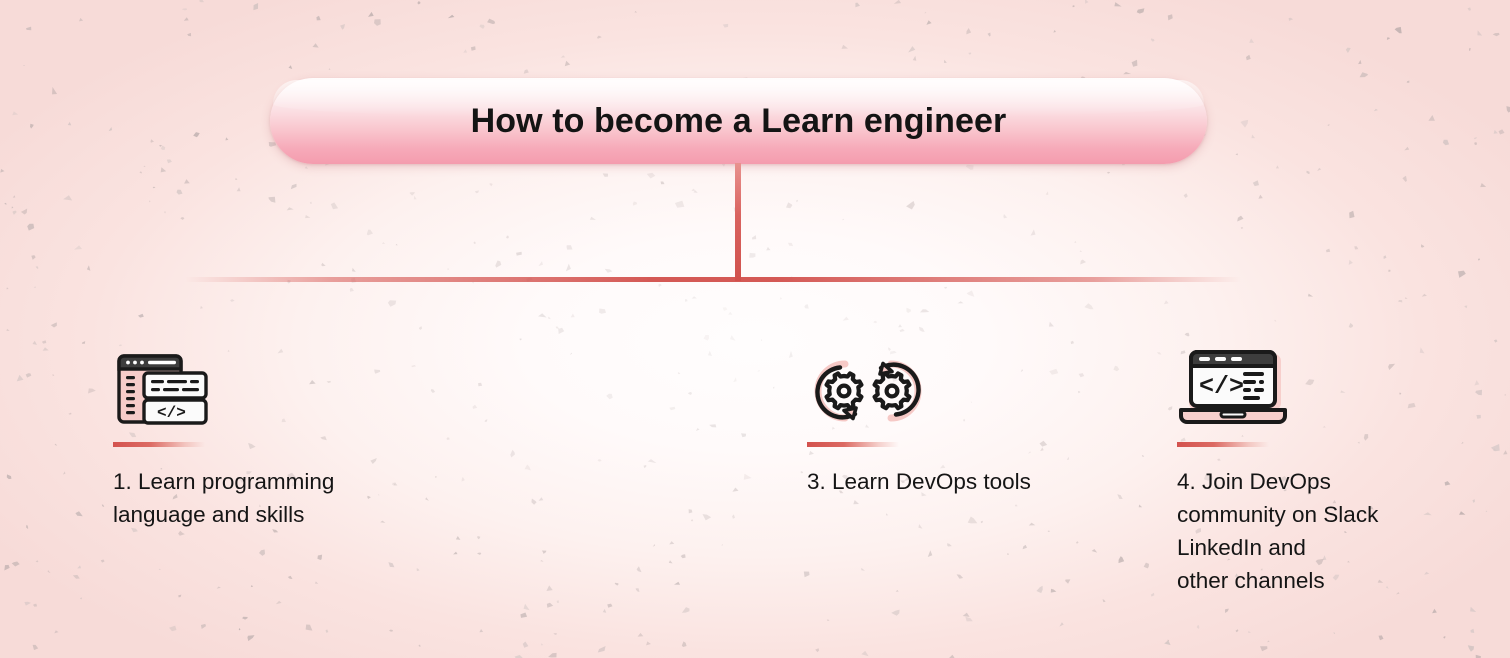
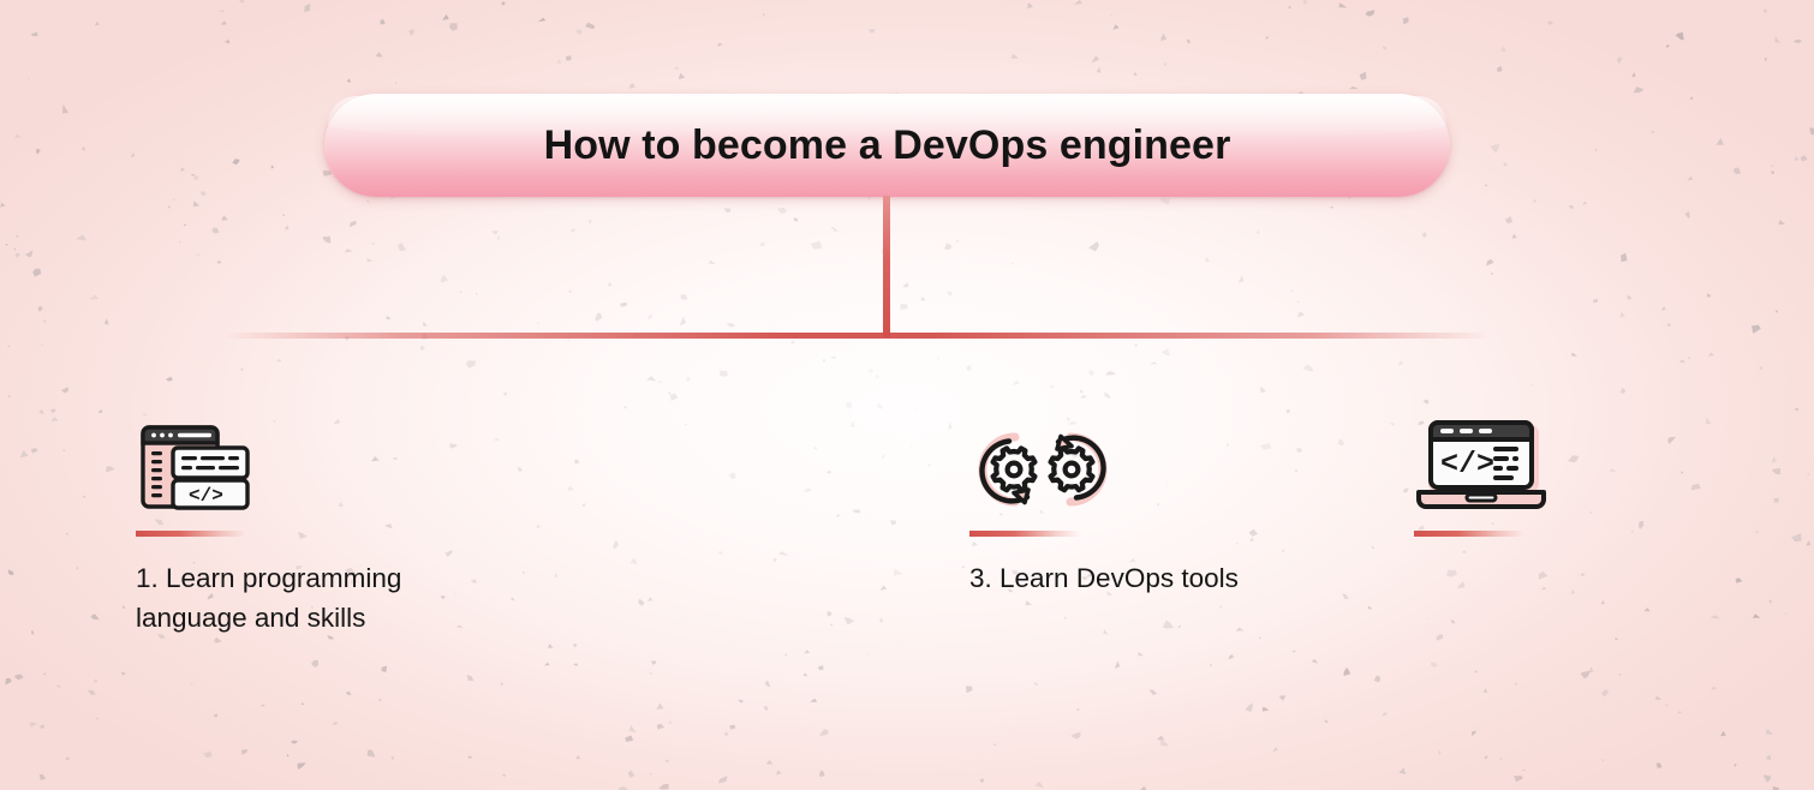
- How to become a Learn engineer
+ How to become a DevOps engineer
  </>
  1. Learn programming
  language and skills
  3. Learn DevOps tools
  </>
- 4. Join DevOps
- community on Slack
- LinkedIn and
- other channels
